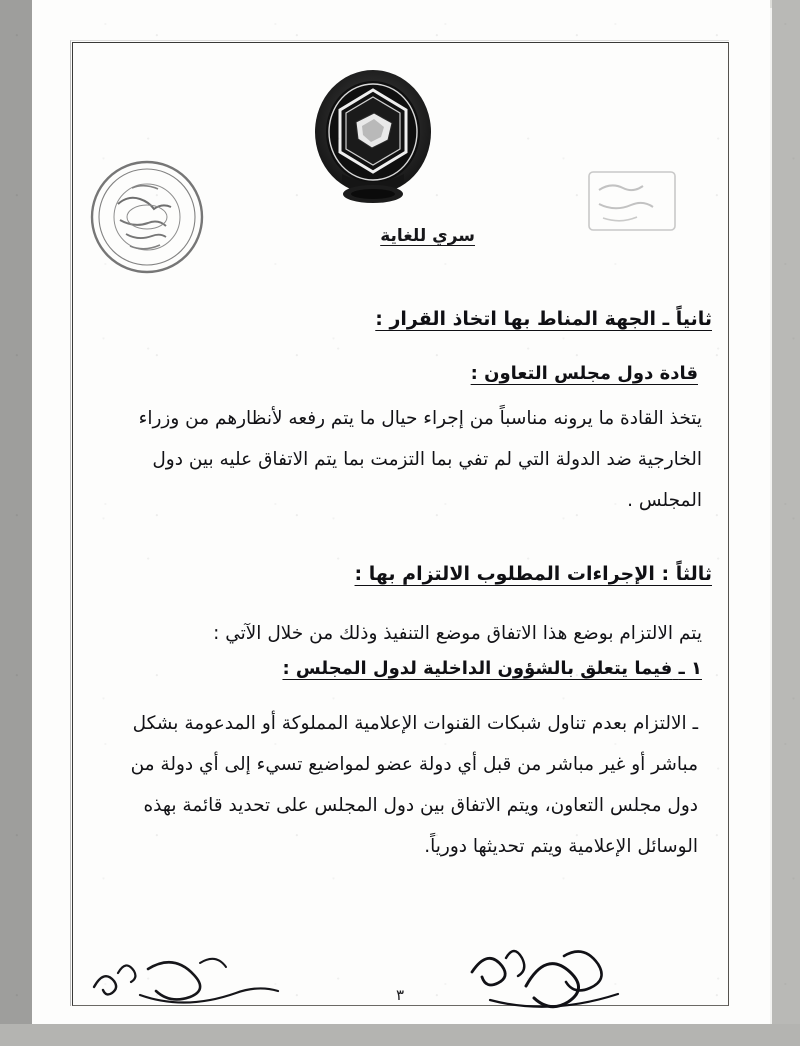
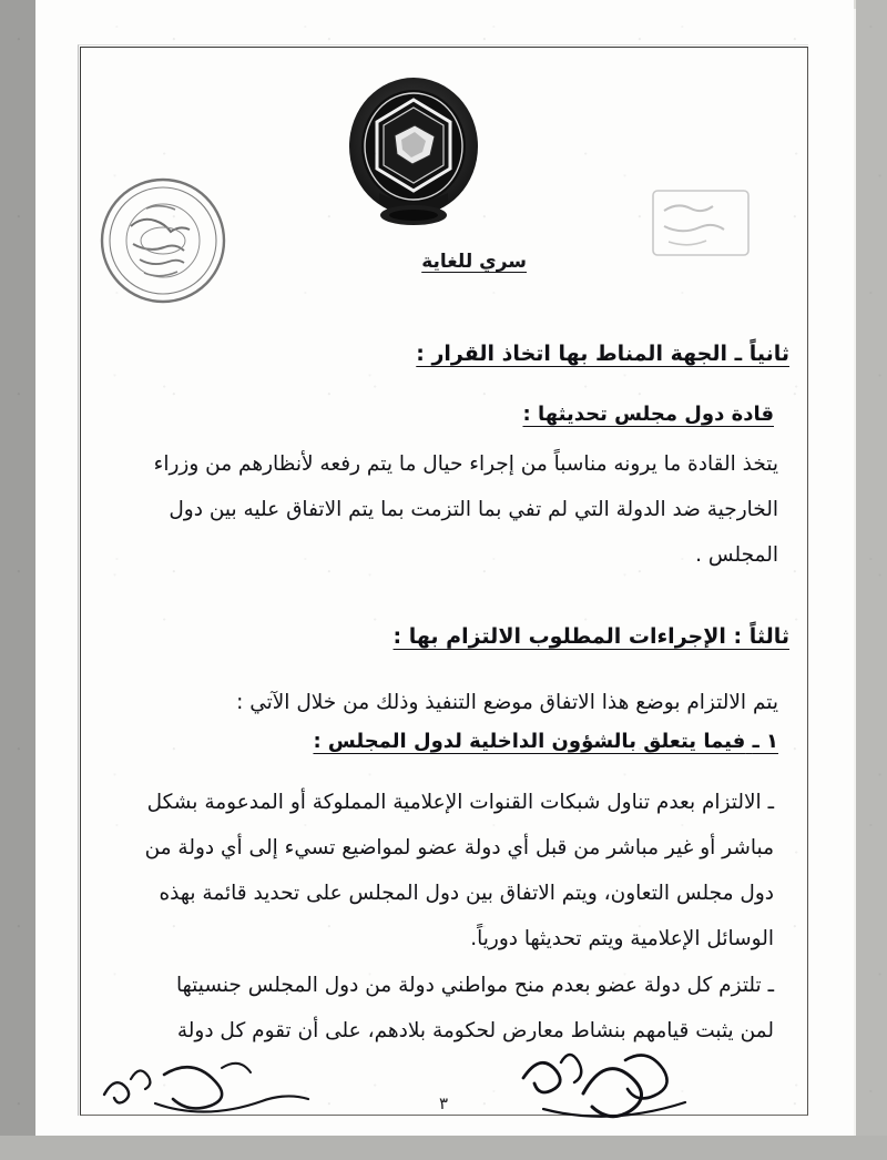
  سري للغاية
  ثانياً ـ الجهة المناط بها اتخاذ القرار :
- قادة دول مجلس التعاون :
+ قادة دول مجلس تحديثها :
  يتخذ القادة ما يرونه مناسباً من إجراء حيال ما يتم رفعه لأنظارهم من وزراء الخارجية ضد الدولة التي لم تفي بما التزمت بما يتم الاتفاق عليه بين دول المجلس .
  ثالثاً : الإجراءات المطلوب الالتزام بها :
  يتم الالتزام بوضع هذا الاتفاق موضع التنفيذ وذلك من خلال الآتي :
  ١ ـ فيما يتعلق بالشؤون الداخلية لدول المجلس :
  ـ الالتزام بعدم تناول شبكات القنوات الإعلامية المملوكة أو المدعومة بشكل مباشر أو غير مباشر من قبل أي دولة عضو لمواضيع تسيء إلى أي دولة من دول مجلس التعاون، ويتم الاتفاق بين دول المجلس على تحديد قائمة بهذه الوسائل الإعلامية ويتم تحديثها دورياً.
+ ـ تلتزم كل دولة عضو بعدم منح مواطني دولة من دول المجلس جنسيتها لمن يثبت قيامهم بنشاط معارض لحكومة بلادهم، على أن تقوم كل دولة
  ٣
